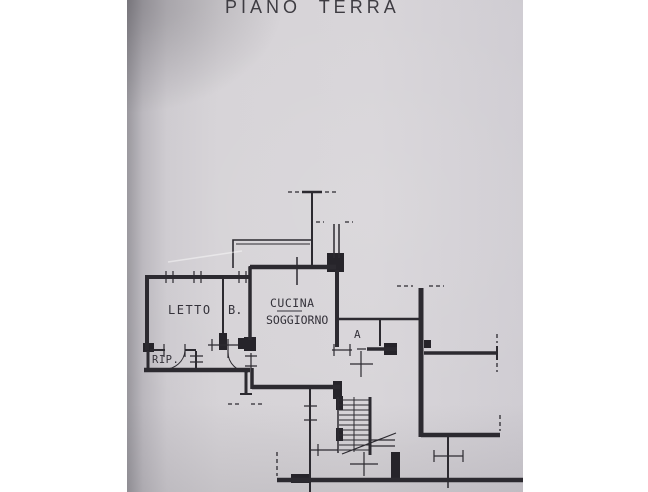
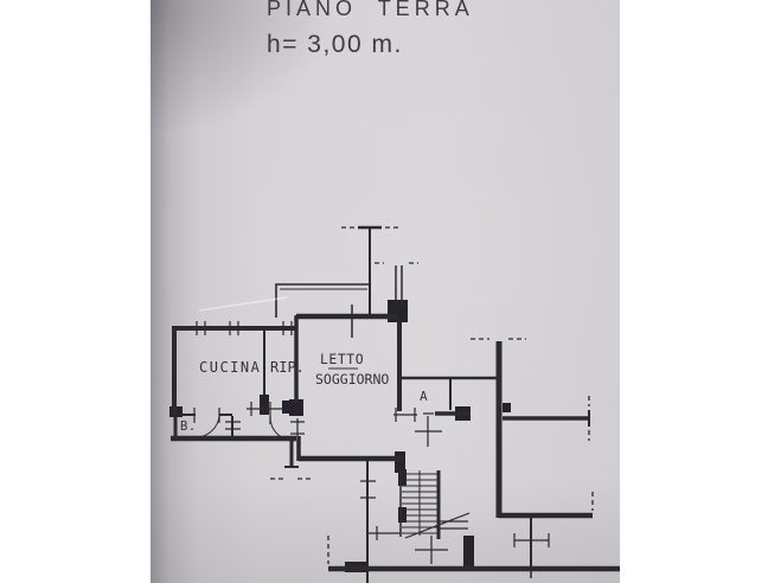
  PIANO TERRA
+ h= 3,00 m.
- LETTO
+ CUCINA
- B.
+ RIP.
- CUCINA
+ LETTO
  SOGGIORNO
  A
- RIP.
+ B.
